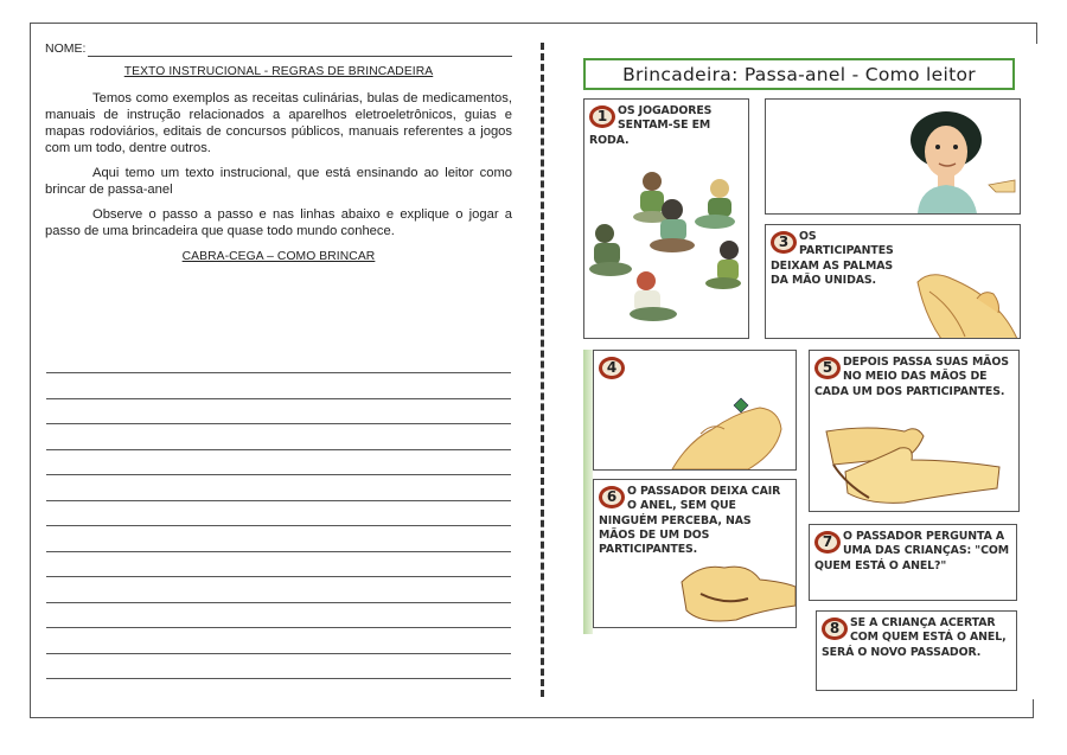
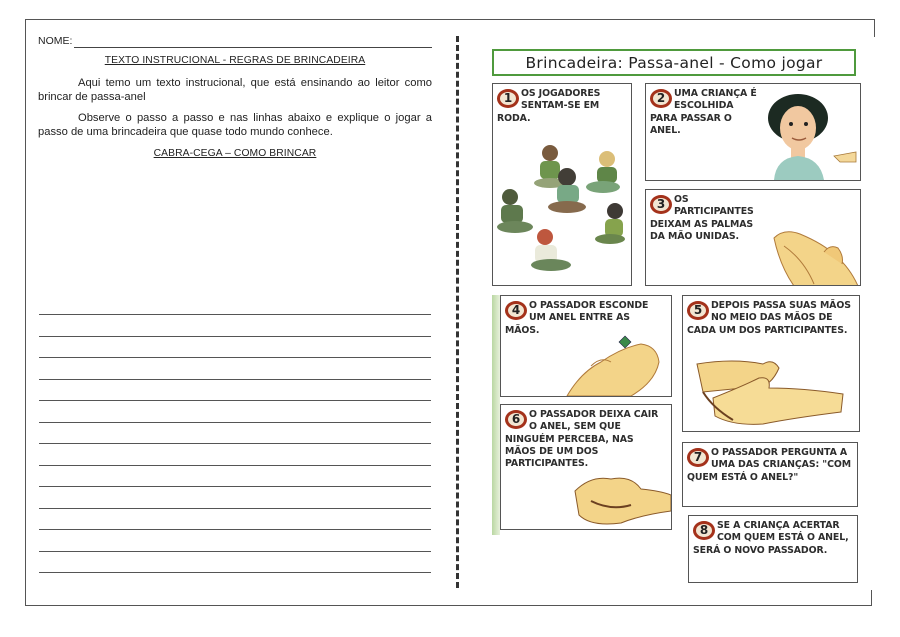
  NOME:
  TEXTO INSTRUCIONAL - REGRAS DE BRINCADEIRA
- Temos como exemplos as receitas culinárias, bulas de medicamentos, manuais de instrução relacionados a aparelhos eletroeletrônicos, guias e mapas rodoviários, editais de concursos públicos, manuais referentes a jogos com um todo, dentre outros.
  Aqui temo um texto instrucional, que está ensinando ao leitor como brincar de passa-anel
  Observe o passo a passo e nas linhas abaixo e explique o jogar a passo de uma brincadeira que quase todo mundo conhece.
  CABRA-CEGA – COMO BRINCAR
- Brincadeira: Passa-anel - Como leitor
+ Brincadeira: Passa-anel - Como jogar
  1
  OS JOGADORES SENTAM-SE EM RODA.
+ 2
+ UMA CRIANÇA É ESCOLHIDA PARA PASSAR O ANEL.
  3
  OS PARTICIPANTES DEIXAM AS PALMAS DA MÃO UNIDAS.
  4
+ O PASSADOR ESCONDE UM ANEL ENTRE AS MÃOS.
  5
  DEPOIS PASSA SUAS MÃOS NO MEIO DAS MÃOS DE CADA UM DOS PARTICIPANTES.
  6
  O PASSADOR DEIXA CAIR O ANEL, SEM QUE NINGUÉM PERCEBA, NAS MÃOS DE UM DOS PARTICIPANTES.
  7
  O PASSADOR PERGUNTA A UMA DAS CRIANÇAS: "COM QUEM ESTÁ O ANEL?"
  8
  SE A CRIANÇA ACERTAR COM QUEM ESTÁ O ANEL, SERÁ O NOVO PASSADOR.
